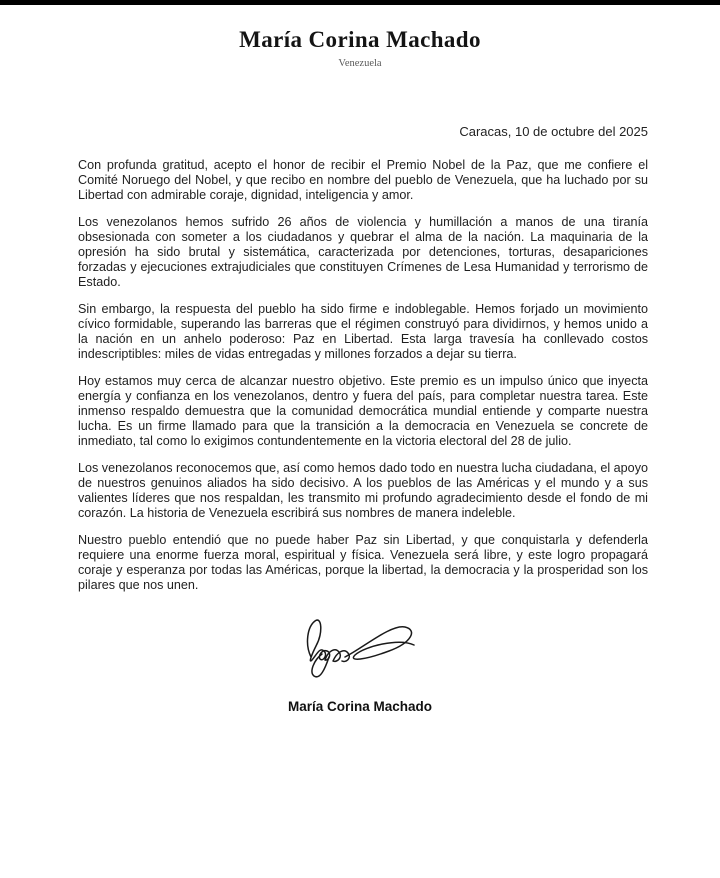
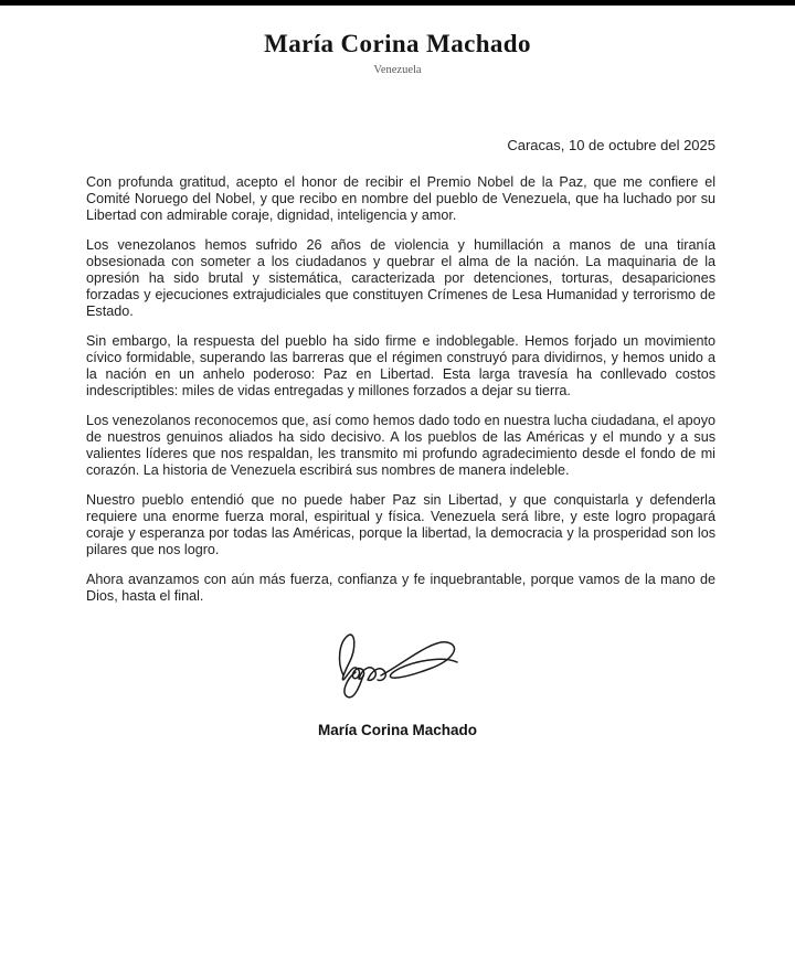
  María Corina Machado
  Venezuela
  Caracas, 10 de octubre del 2025
  Con profunda gratitud, acepto el honor de recibir el Premio Nobel de la Paz, que me confiere el Comité Noruego del Nobel, y que recibo en nombre del pueblo de Venezuela, que ha luchado por su Libertad con admirable coraje, dignidad, inteligencia y amor.
  Los venezolanos hemos sufrido 26 años de violencia y humillación a manos de una tiranía obsesionada con someter a los ciudadanos y quebrar el alma de la nación. La maquinaria de la opresión ha sido brutal y sistemática, caracterizada por detenciones, torturas, desapariciones forzadas y ejecuciones extrajudiciales que constituyen Crímenes de Lesa Humanidad y terrorismo de Estado.
  Sin embargo, la respuesta del pueblo ha sido firme e indoblegable. Hemos forjado un movimiento cívico formidable, superando las barreras que el régimen construyó para dividirnos, y hemos unido a la nación en un anhelo poderoso: Paz en Libertad. Esta larga travesía ha conllevado costos indescriptibles: miles de vidas entregadas y millones forzados a dejar su tierra.
- Hoy estamos muy cerca de alcanzar nuestro objetivo. Este premio es un impulso único que inyecta energía y confianza en los venezolanos, dentro y fuera del país, para completar nuestra tarea. Este inmenso respaldo demuestra que la comunidad democrática mundial entiende y comparte nuestra lucha. Es un firme llamado para que la transición a la democracia en Venezuela se concrete de inmediato, tal como lo exigimos contundentemente en la victoria electoral del 28 de julio.
  Los venezolanos reconocemos que, así como hemos dado todo en nuestra lucha ciudadana, el apoyo de nuestros genuinos aliados ha sido decisivo. A los pueblos de las Américas y el mundo y a sus valientes líderes que nos respaldan, les transmito mi profundo agradecimiento desde el fondo de mi corazón. La historia de Venezuela escribirá sus nombres de manera indeleble.
- Nuestro pueblo entendió que no puede haber Paz sin Libertad, y que conquistarla y defenderla requiere una enorme fuerza moral, espiritual y física. Venezuela será libre, y este logro propagará coraje y esperanza por todas las Américas, porque la libertad, la democracia y la prosperidad son los pilares que nos unen.
+ Nuestro pueblo entendió que no puede haber Paz sin Libertad, y que conquistarla y defenderla requiere una enorme fuerza moral, espiritual y física. Venezuela será libre, y este logro propagará coraje y esperanza por todas las Américas, porque la libertad, la democracia y la prosperidad son los pilares que nos logro.
+ Ahora avanzamos con aún más fuerza, confianza y fe inquebrantable, porque vamos de la mano de Dios, hasta el final.
  María Corina Machado
